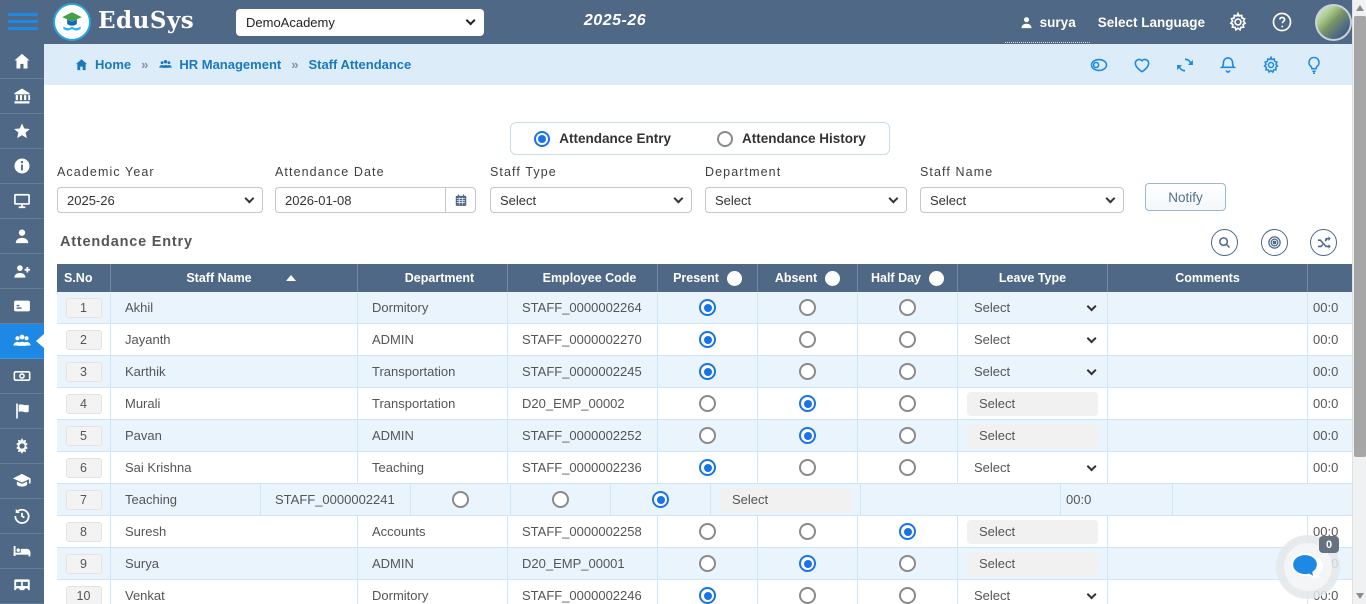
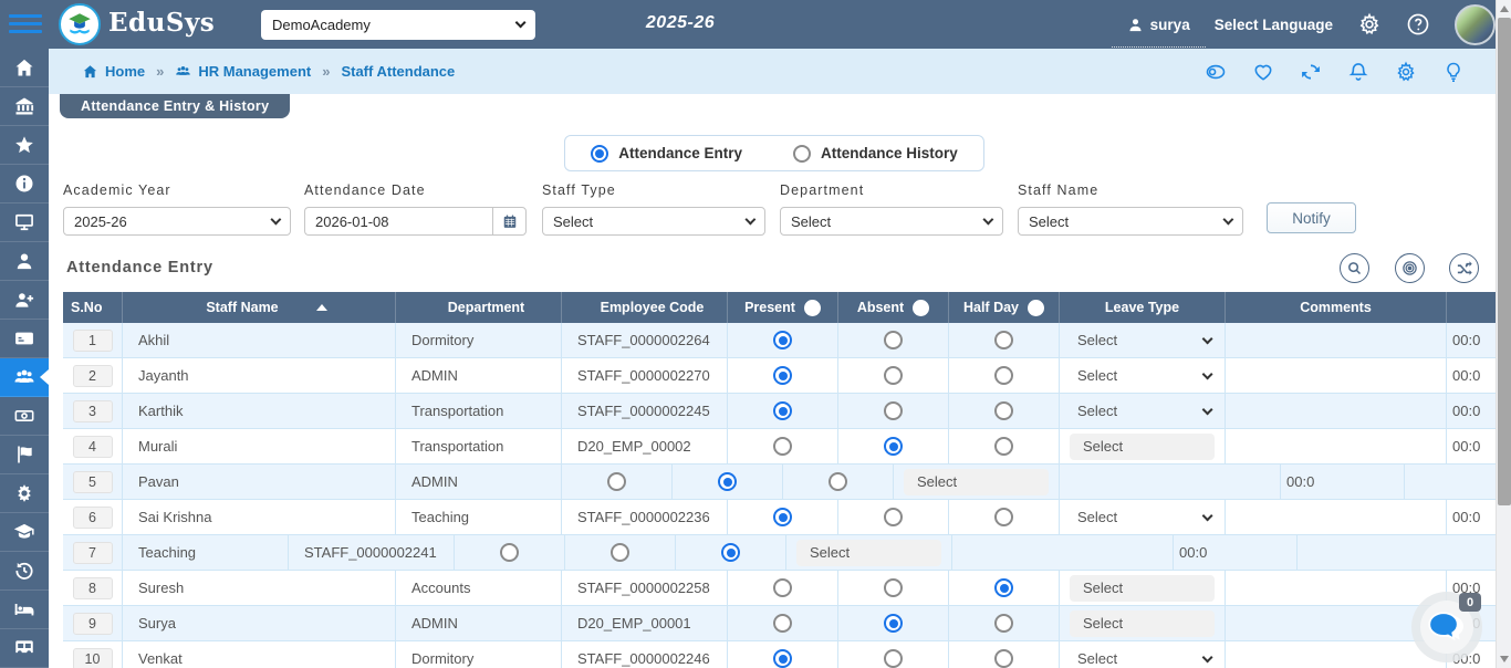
  EduSys
  DemoAcademy
  2025-26
  surya
  Select Language
  Home
  »
  HR Management
  »
  Staff Attendance
+ Attendance Entry & History
  Attendance Entry
  Attendance History
  Academic Year
  2025-26
  Attendance Date
  2026-01-08
  Staff Type
  Select
  Department
  Select
  Staff Name
  Select
  Notify
  Attendance Entry
  S.No
  Staff Name
  Department
  Employee Code
  Present
  Absent
  Half Day
  Leave Type
  Comments
  1
  Akhil
  Dormitory
  STAFF_0000002264
  Select
  00:0
  2
  Jayanth
  ADMIN
  STAFF_0000002270
  Select
  00:0
  3
  Karthik
  Transportation
  STAFF_0000002245
  Select
  00:0
  4
  Murali
  Transportation
  D20_EMP_00002
  Select
  00:0
  5
  Pavan
  ADMIN
- STAFF_0000002252
  Select
  00:0
  6
  Sai Krishna
  Teaching
  STAFF_0000002236
  Select
  00:0
  7
  Teaching
  STAFF_0000002241
  Select
  00:0
  8
  Suresh
  Accounts
  STAFF_0000002258
  Select
  00:0
  9
  Surya
  ADMIN
  D20_EMP_00001
  Select
  10
  Venkat
  Dormitory
  STAFF_0000002246
  Select
  00:0
  0
